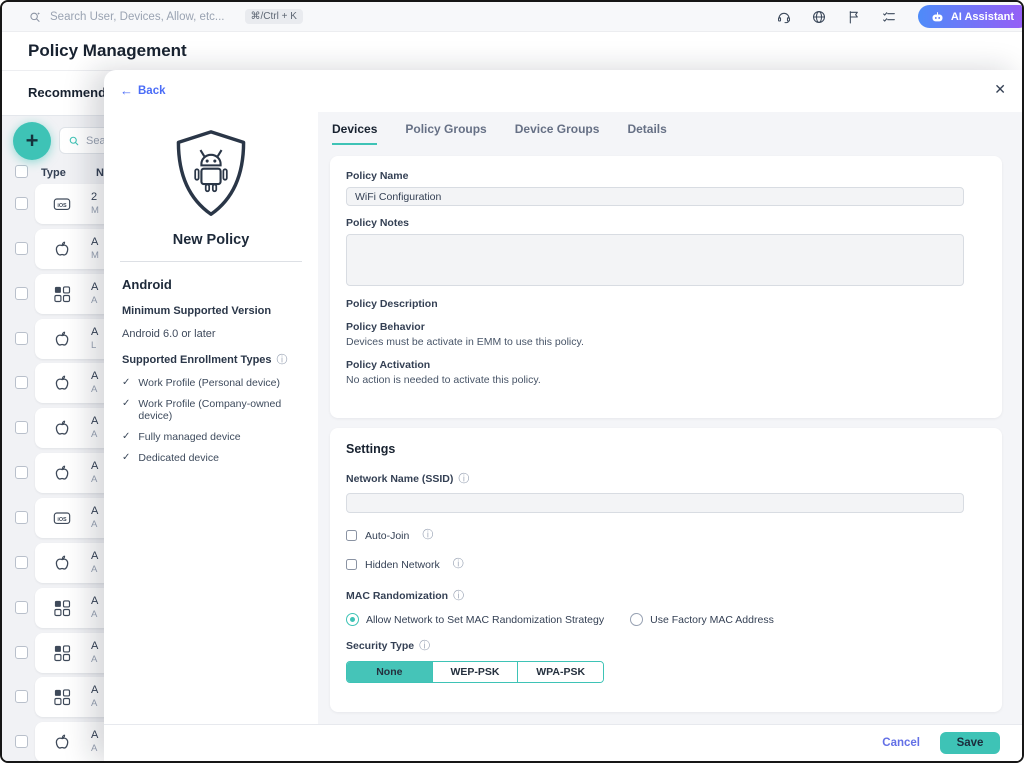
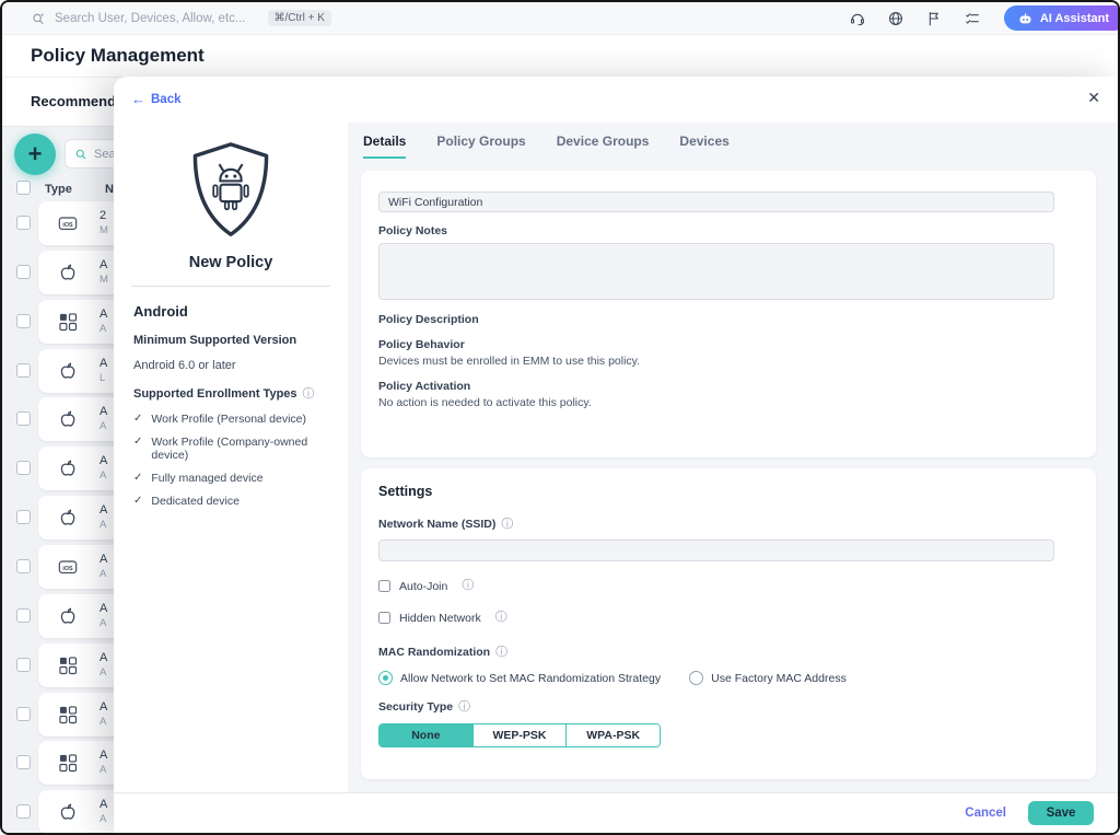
  Search User, Devices, Allow, etc...
  ⌘/Ctrl + K
  AI Assistant
  Policy Management
  Recommend
  +
  Sea
  Type
  N
  2
  M
  A
  M
  A
  A
  A
  L
  A
  A
  A
  A
  A
  A
  A
  A
  A
  A
  A
  A
  A
  A
  A
  A
  A
  A
  ←
  Back
  ✕
  New Policy
  Android
  Minimum Supported Version
  Android 6.0 or later
  Supported Enrollment Types ⓘ
  ✓
  Work Profile (Personal device)
  ✓
  Work Profile (Company-owned device)
  ✓
  Fully managed device
  ✓
  Dedicated device
- Devices
+ Details
  Policy Groups
  Device Groups
- Details
+ Devices
- Policy Name
  WiFi Configuration
  Policy Notes
  Policy Description
  Policy Behavior
- Devices must be activate in EMM to use this policy.
+ Devices must be enrolled in EMM to use this policy.
  Policy Activation
  No action is needed to activate this policy.
  Settings
  Network Name (SSID) ⓘ
  Auto-Join
  ⓘ
  Hidden Network
  ⓘ
  MAC Randomization ⓘ
  Allow Network to Set MAC Randomization Strategy
  Use Factory MAC Address
  Security Type ⓘ
  None
  WEP-PSK
  WPA-PSK
  Cancel
  Save
